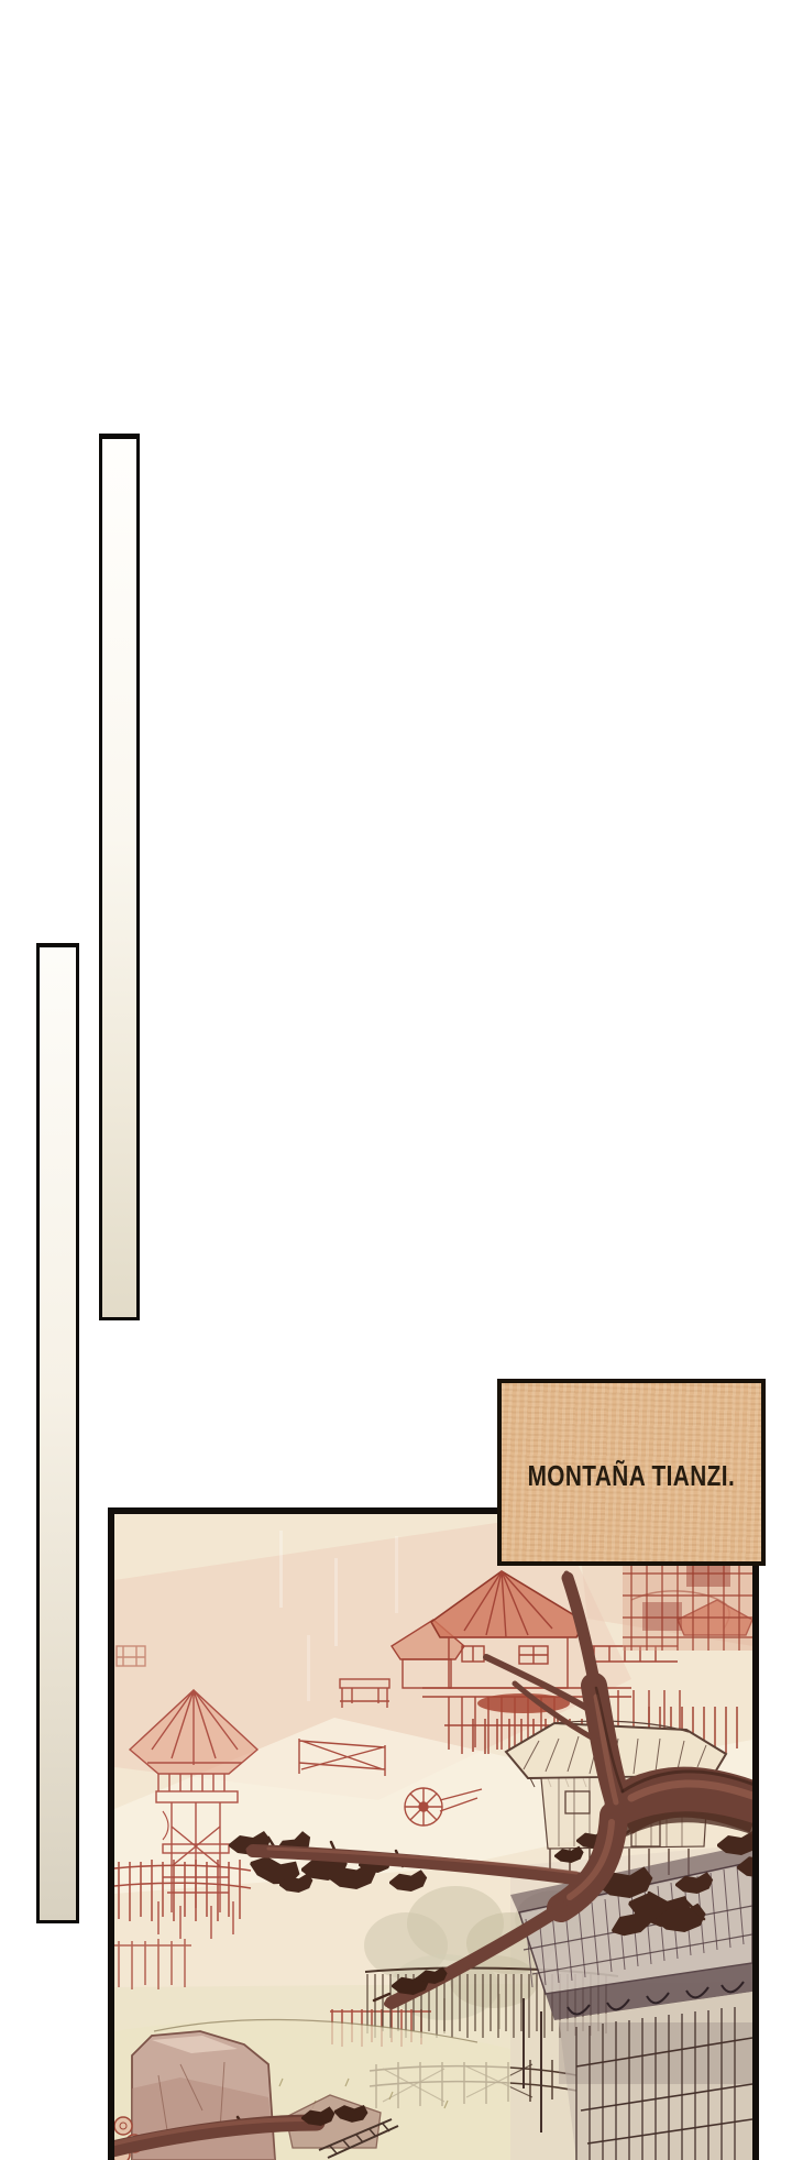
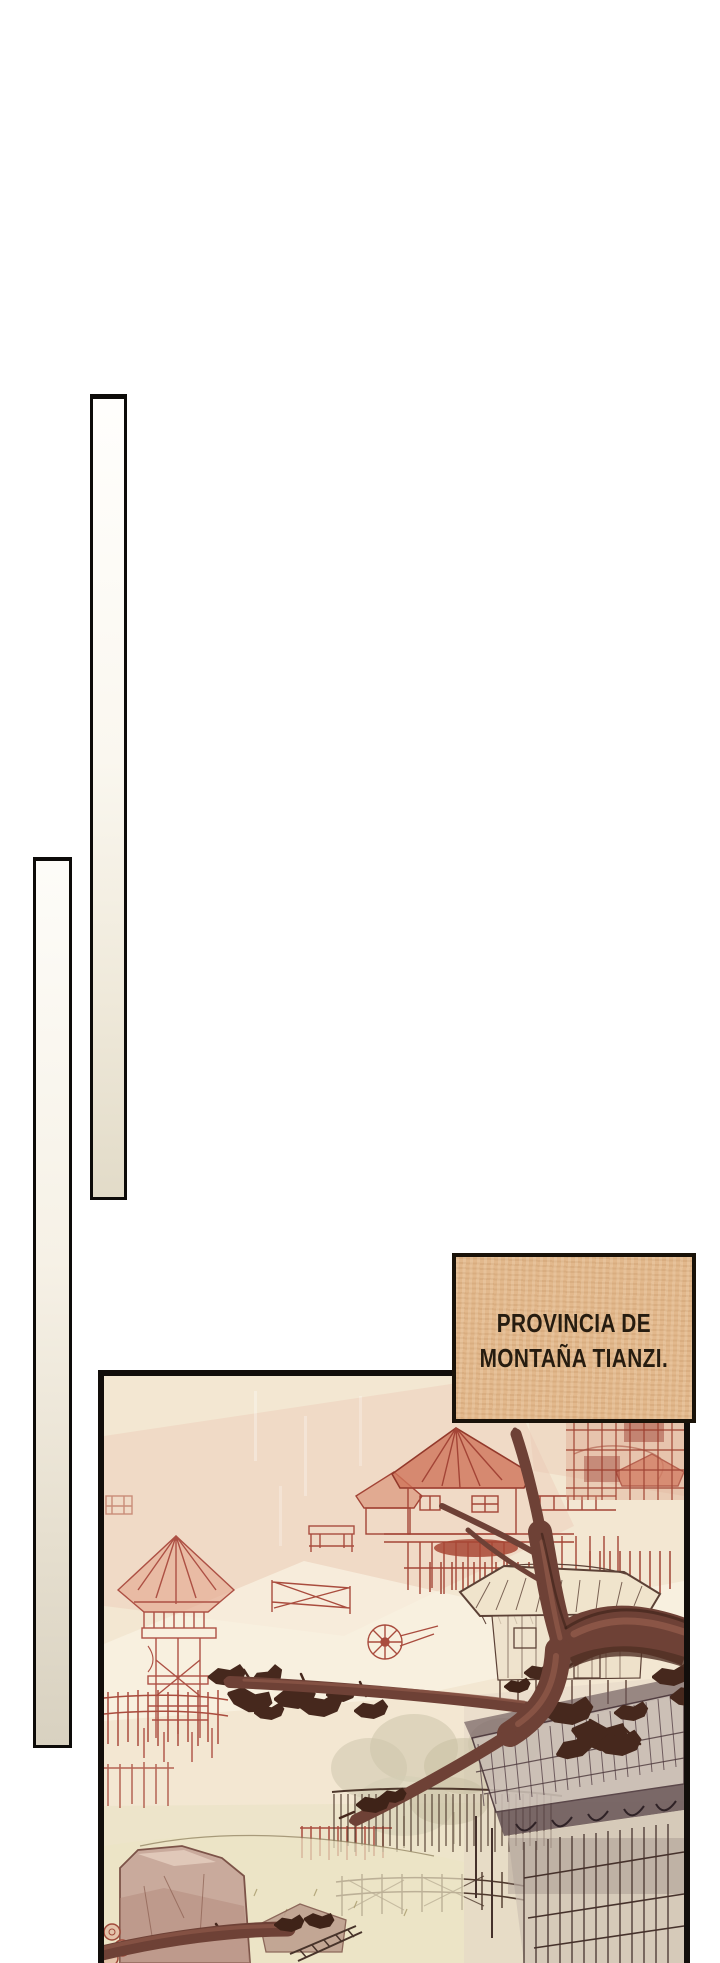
+ PROVINCIA DE
  MONTAÑA TIANZI.
